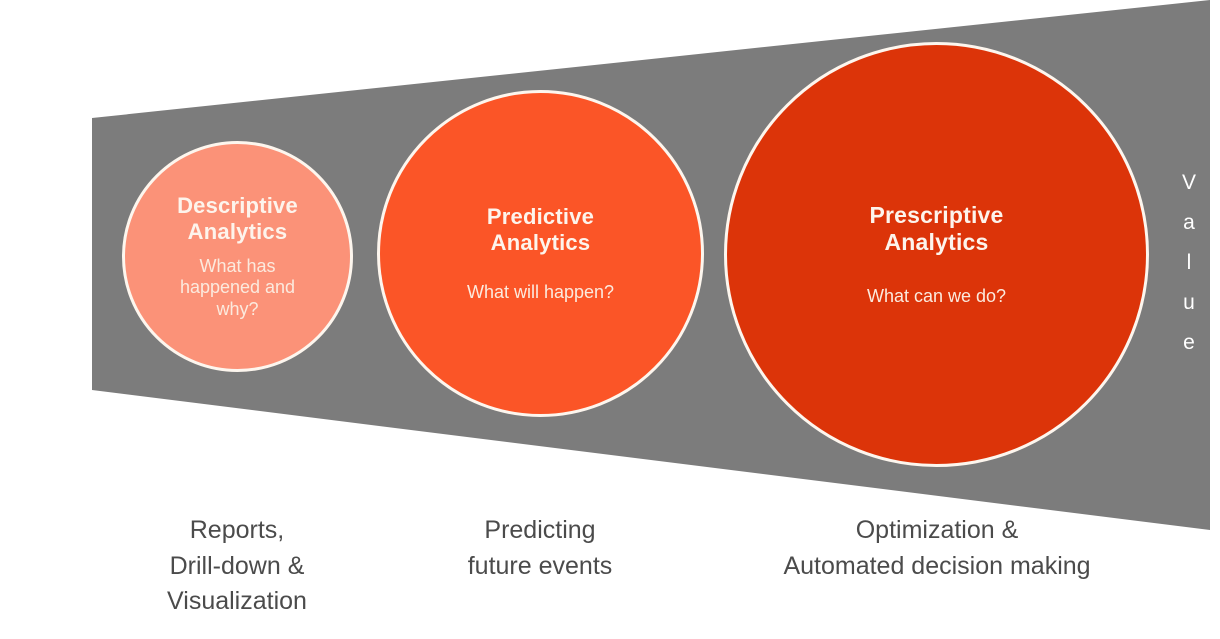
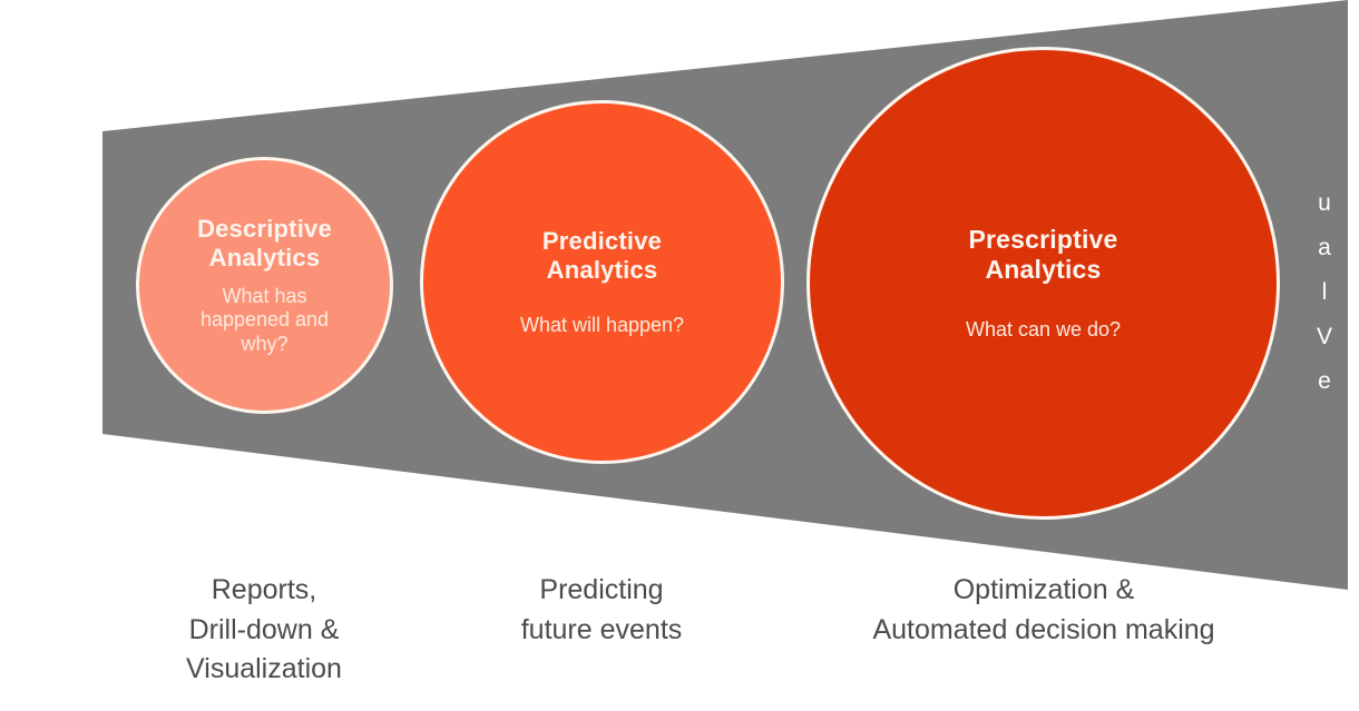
  Descriptive
  Analytics
  What has
  happened and
  why?
  Predictive
  Analytics
  What will happen?
  Prescriptive
  Analytics
  What can we do?
- V
+ u
  a
  l
- u
+ V
  e
  Reports,
  Drill-down &
  Visualization
  Predicting
  future events
  Optimization &
  Automated decision making
